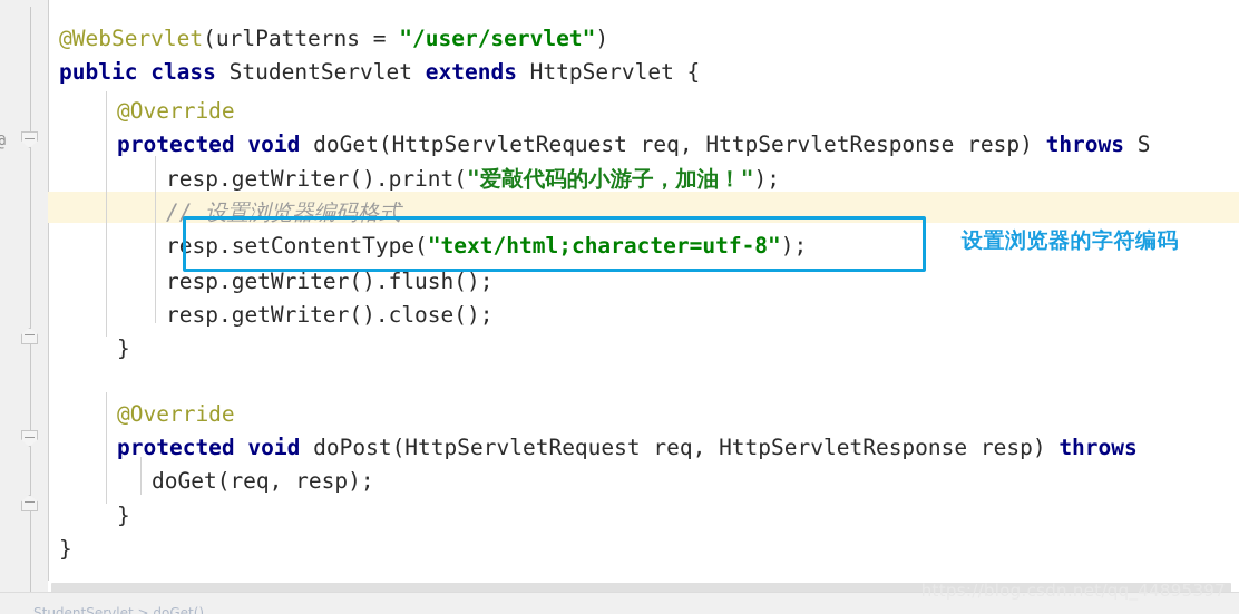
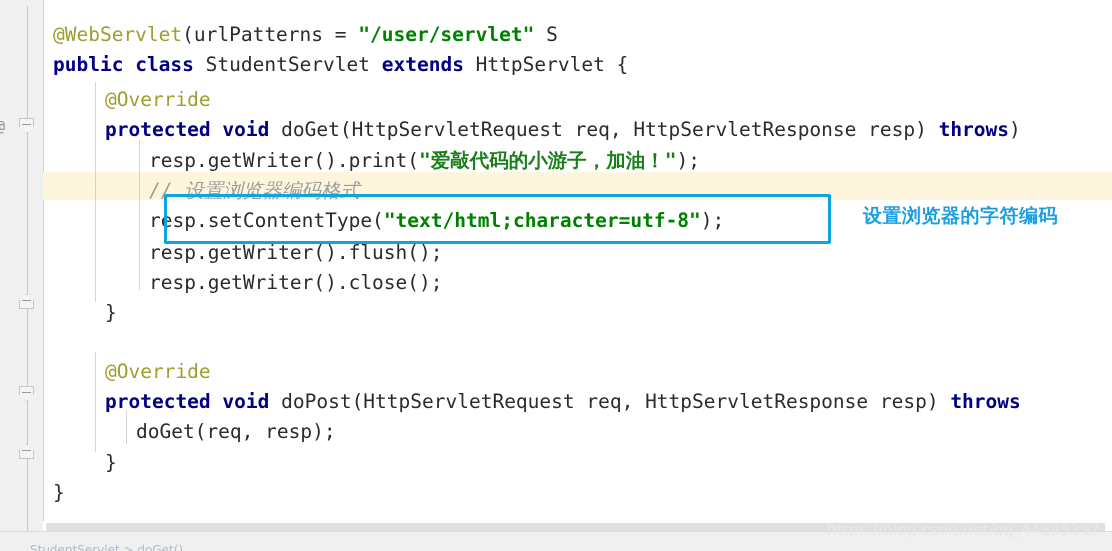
  @
- @WebServlet(urlPatterns = "/user/servlet")
+ @WebServlet(urlPatterns = "/user/servlet" S
  public class StudentServlet extends HttpServlet {
  @Override
- protected void doGet(HttpServletRequest req, HttpServletResponse resp) throws S
+ protected void doGet(HttpServletRequest req, HttpServletResponse resp) throws)
  resp.getWriter().print("爱敲代码的小游子，加油！");
  // 设置浏览器编码格式
  resp.setContentType("text/html;character=utf-8");
  resp.getWriter().flush();
  resp.getWriter().close();
  }
  @Override
  protected void doPost(HttpServletRequest req, HttpServletResponse resp) throws
  doGet(req, resp);
  }
  }
  设置浏览器的字符编码
  StudentServlet > doGet()
  https://blog.csdn.net/qq_44895397
